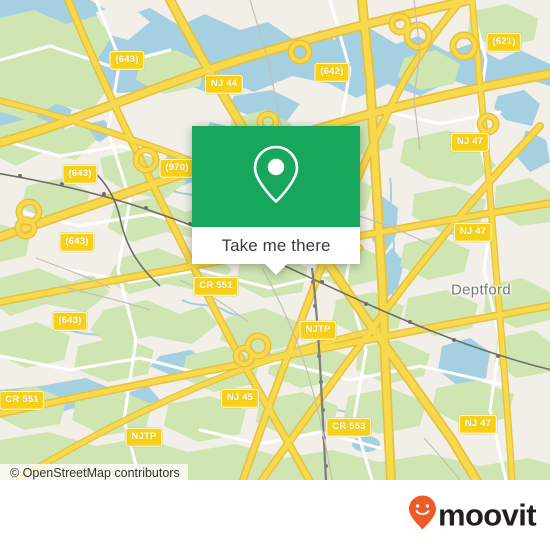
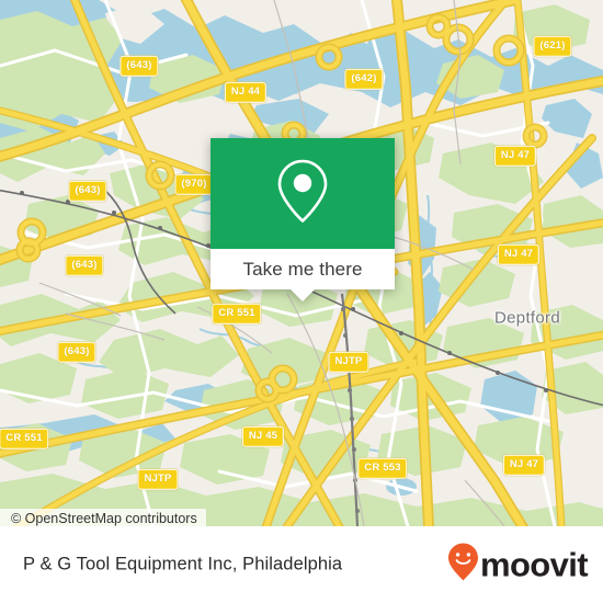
  (643)
  NJ 44
  (642)
  (621)
  NJ 47
  (643)
  (970)
  NJ 47
  (643)
  CR 551
  (643)
  NJTP
  CR 551
  NJ 45
  CR 553
  NJ 47
  NJTP
  Deptford
  Take me there
  © OpenStreetMap contributors
+ P & G Tool Equipment Inc, Philadelphia
  moovit
